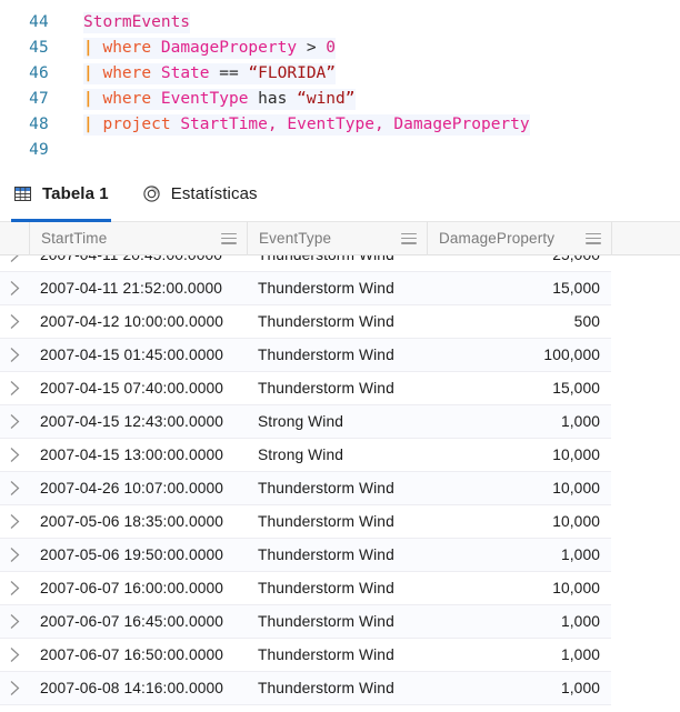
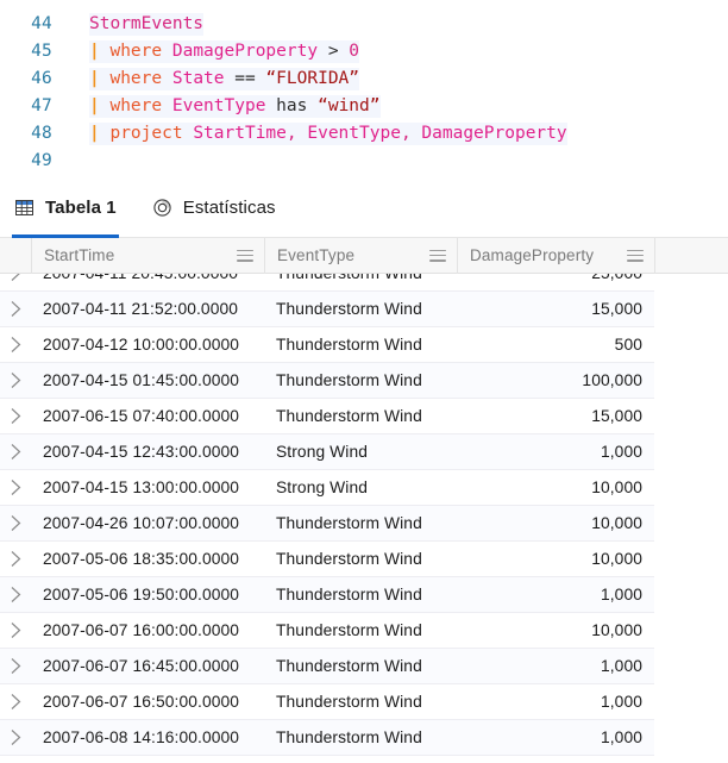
  44
  StormEvents
  45
  | where DamageProperty > 0
  46
  | where State == “FLORIDA”
  47
  | where EventType has “wind”
  48
  | project StartTime, EventType, DamageProperty
  49
  Tabela 1
  Estatísticas
  StartTime
  EventType
  DamageProperty
  2007-04-11 21:52:00.0000
  Thunderstorm Wind
  15,000
  2007-04-12 10:00:00.0000
  Thunderstorm Wind
  500
  2007-04-15 01:45:00.0000
  Thunderstorm Wind
  100,000
- 2007-04-15 07:40:00.0000
+ 2007-06-15 07:40:00.0000
  Thunderstorm Wind
  15,000
  2007-04-15 12:43:00.0000
  Strong Wind
  1,000
  2007-04-15 13:00:00.0000
  Strong Wind
  10,000
  2007-04-26 10:07:00.0000
  Thunderstorm Wind
  10,000
  2007-05-06 18:35:00.0000
  Thunderstorm Wind
  10,000
  2007-05-06 19:50:00.0000
  Thunderstorm Wind
  1,000
  2007-06-07 16:00:00.0000
  Thunderstorm Wind
  10,000
  2007-06-07 16:45:00.0000
  Thunderstorm Wind
  1,000
  2007-06-07 16:50:00.0000
  Thunderstorm Wind
  1,000
  2007-06-08 14:16:00.0000
  Thunderstorm Wind
  1,000
